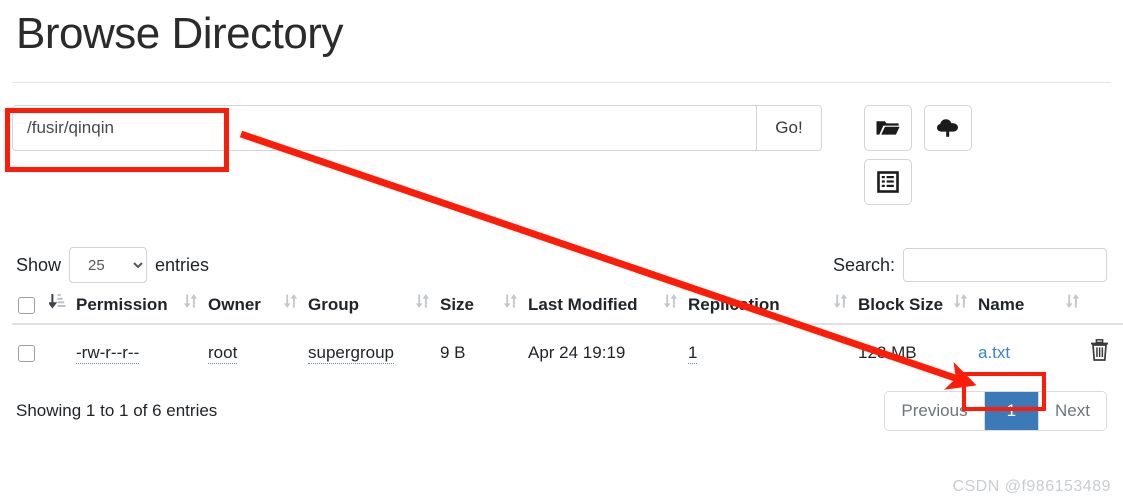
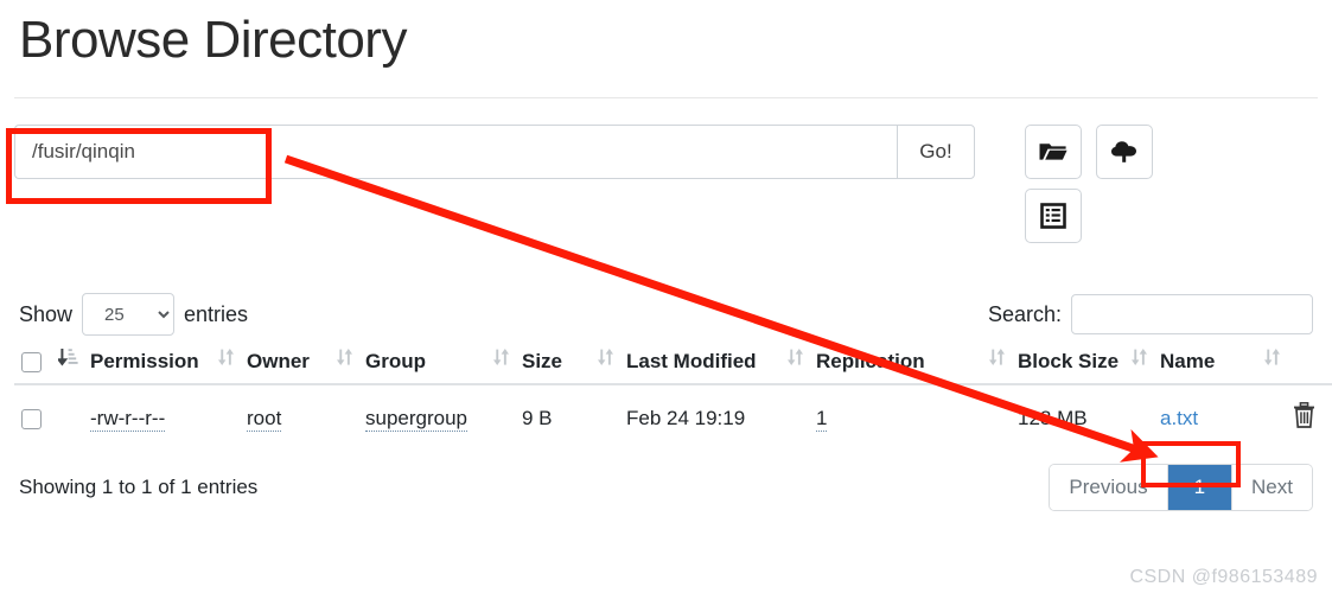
  Browse Directory
  /fusir/qinqin
  Go!
  Show
  25
  entries
  Search:
  	Permission	Owner	Group	Size	Last Modified	Replition	Block Size	Name
- 	-rw-r--r--	root	supergroup	9 B	Apr 24 19:19	1	1 MB	a.txt
+ 	-rw-r--r--	root	supergroup	9 B	Feb 24 19:19	1	1 MB	a.txt
- Showing 1 to 1 of 6 entries
+ Showing 1 to 1 of 1 entries
  Previous
  1
  Next
  CSDN @f986153489
